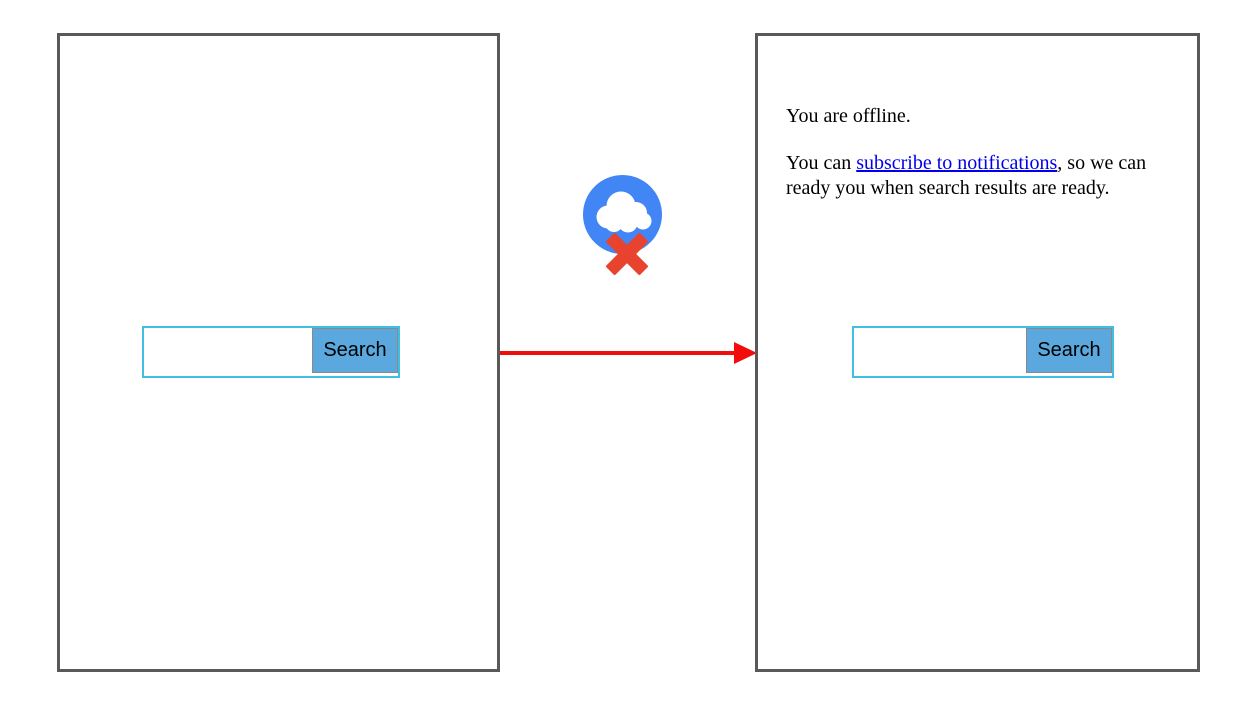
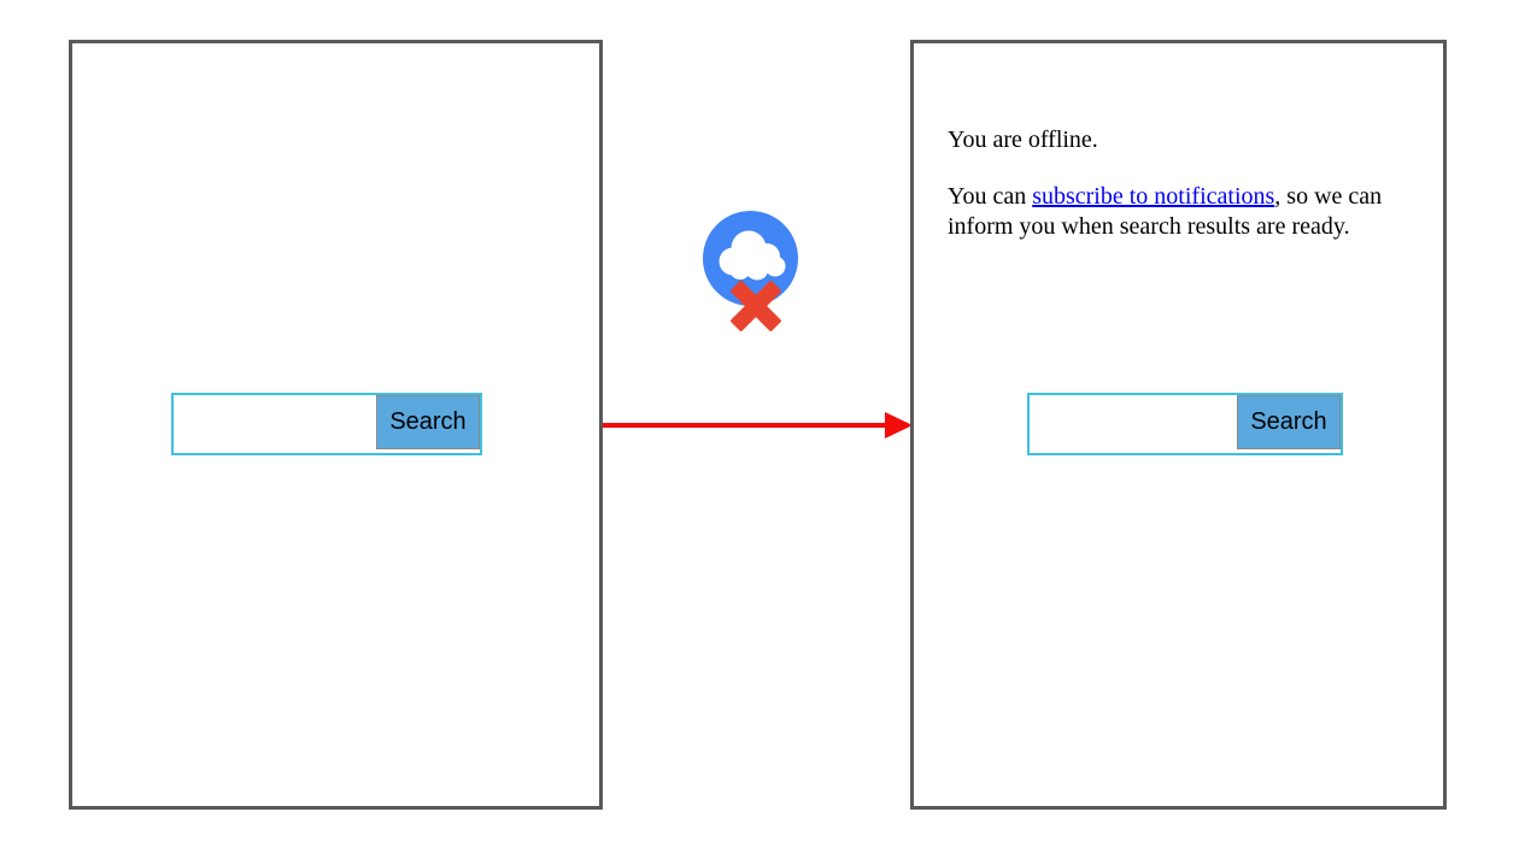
  Search
  You are offline.
- You can subscribe to notifications, so we can ready you when search results are ready.
+ You can subscribe to notifications, so we can inform you when search results are ready.
  Search
